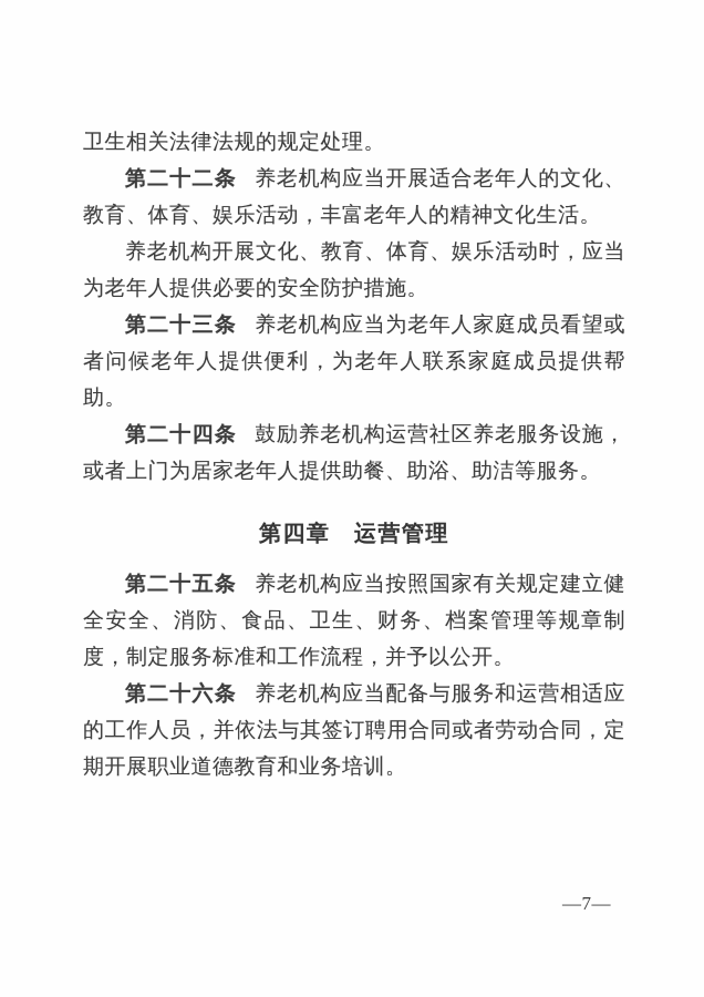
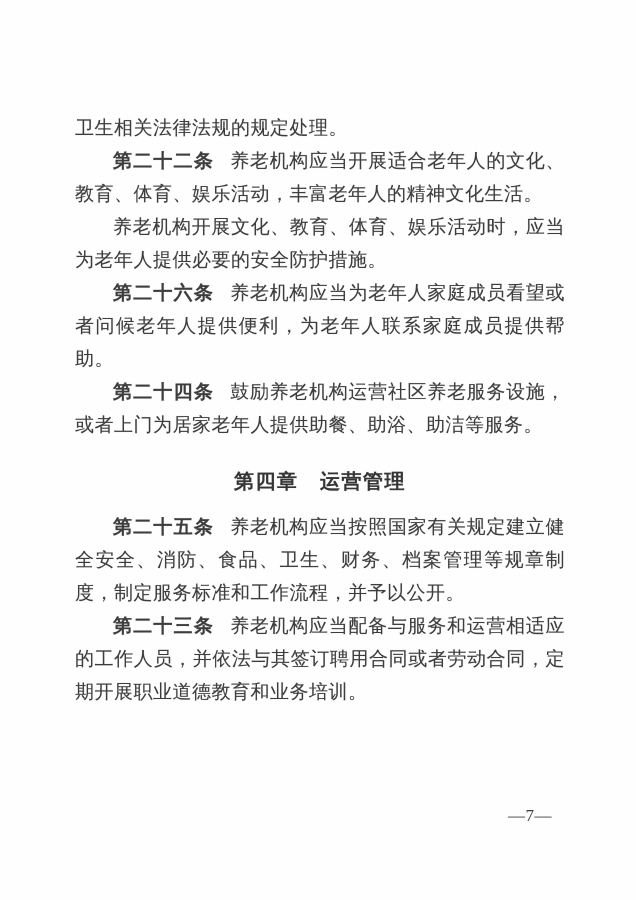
  卫生相关法律法规的规定处理。
  第二十二条 养老机构应当开展适合老年人的文化、教育、体育、娱乐活动，丰富老年人的精神文化生活。
  养老机构开展文化、教育、体育、娱乐活动时，应当为老年人提供必要的安全防护措施。
- 第二十三条 养老机构应当为老年人家庭成员看望或者问候老年人提供便利，为老年人联系家庭成员提供帮助。
+ 第二十六条 养老机构应当为老年人家庭成员看望或者问候老年人提供便利，为老年人联系家庭成员提供帮助。
  第二十四条 鼓励养老机构运营社区养老服务设施，或者上门为居家老年人提供助餐、助浴、助洁等服务。
  第四章 运营管理
  第二十五条 养老机构应当按照国家有关规定建立健全安全、消防、食品、卫生、财务、档案管理等规章制度，制定服务标准和工作流程，并予以公开。
- 第二十六条 养老机构应当配备与服务和运营相适应的工作人员，并依法与其签订聘用合同或者劳动合同，定期开展职业道德教育和业务培训。
+ 第二十三条 养老机构应当配备与服务和运营相适应的工作人员，并依法与其签订聘用合同或者劳动合同，定期开展职业道德教育和业务培训。
  —7—
